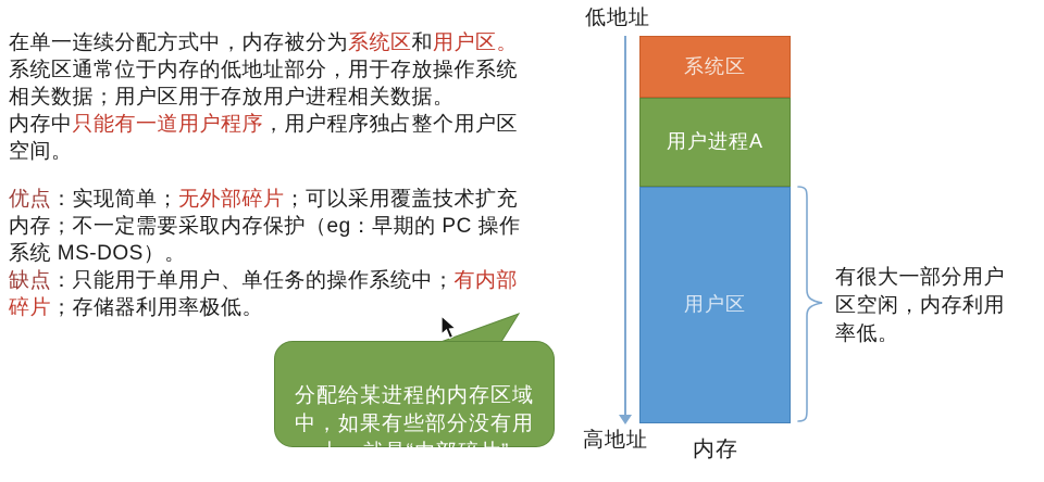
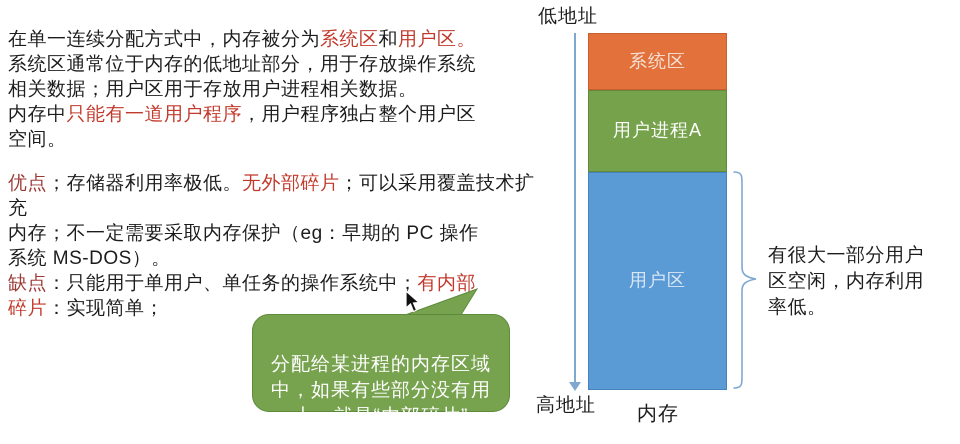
  在单一连续分配方式中，内存被分为系统区和用户区。
  系统区通常位于内存的低地址部分，用于存放操作系统
  相关数据；用户区用于存放用户进程相关数据。
  内存中只能有一道用户程序，用户程序独占整个用户区
  空间。
- 优点：实现简单；无外部碎片；可以采用覆盖技术扩充
+ 优点；存储器利用率极低。无外部碎片；可以采用覆盖技术扩充
  内存；不一定需要采取内存保护（eg：早期的 PC 操作
  系统 MS-DOS）。
  缺点：只能用于单用户、单任务的操作系统中；有内部
- 碎片；存储器利用率极低。
+ 碎片：实现简单；
  低地址
  系统区
  用户进程A
  用户区
  高地址
  内存
  有很大一部分用户
  区空闲，内存利用
  率低。
  分配给某进程的内存区域
  中，如果有些部分没有用
  上，就是“内部碎片”
